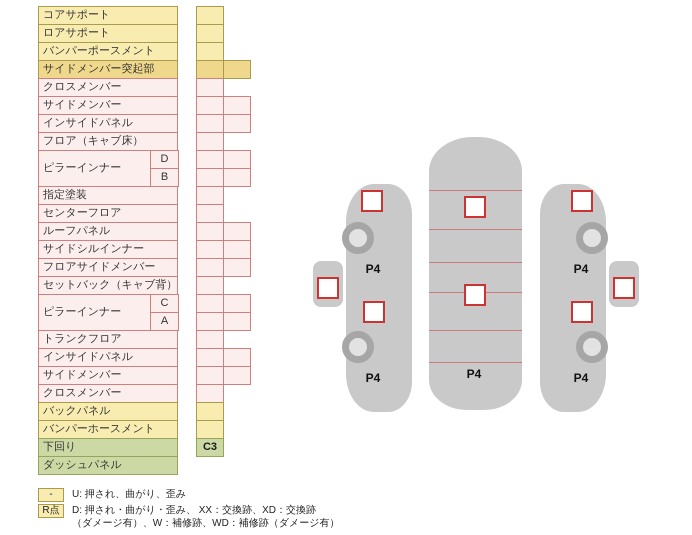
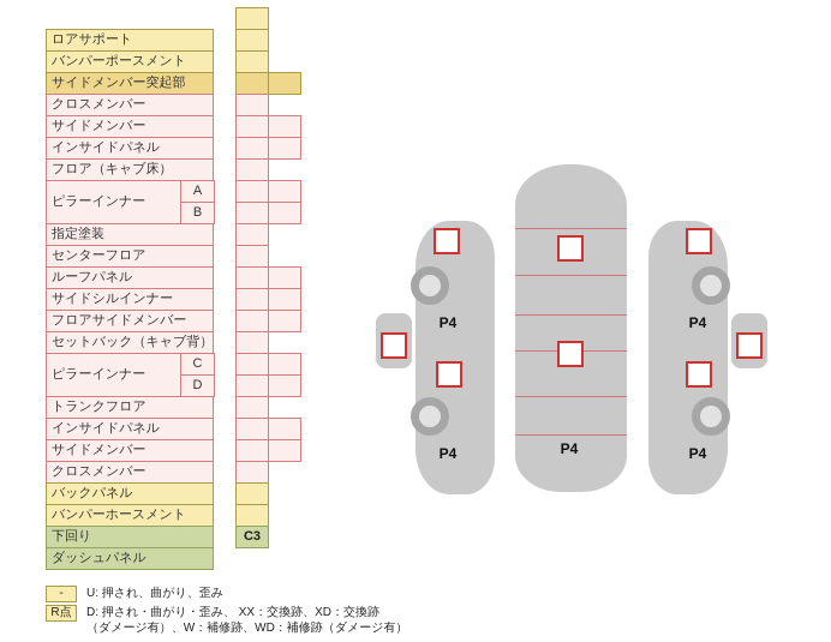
- コアサポート
  ロアサポート
  バンパーポースメント
  サイドメンバー突起部
  クロスメンバー
  サイドメンバー
  インサイドパネル
  フロア（キャブ床）
  ピラーインナー
- D
+ A
  B
  指定塗装
  センターフロア
  ルーフパネル
  サイドシルインナー
  フロアサイドメンバー
  セットバック（キャブ背）
  ピラーインナー
  C
- A
+ D
  トランクフロア
  インサイドパネル
  サイドメンバー
  クロスメンバー
  バックパネル
  バンパーホースメント
  下回り
  C3
  ダッシュパネル
  P4
  P4
  P4
  P4
  P4
  -
  U: 押され、曲がり、歪み
  R点
  D: 押され・曲がり・歪み、 XX：交換跡、XD：交換跡
  （ダメージ有）、W：補修跡、WD：補修跡（ダメージ有）
